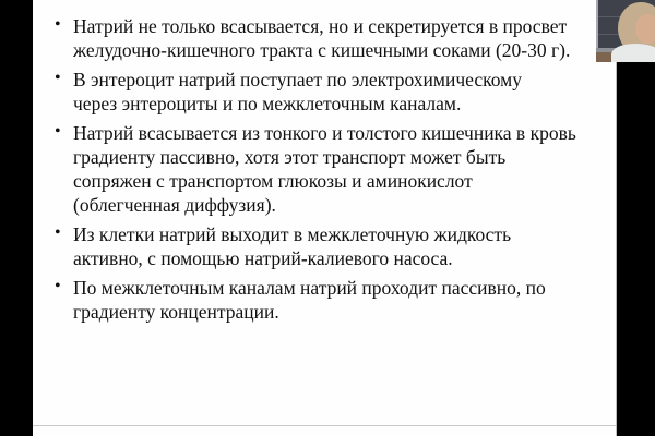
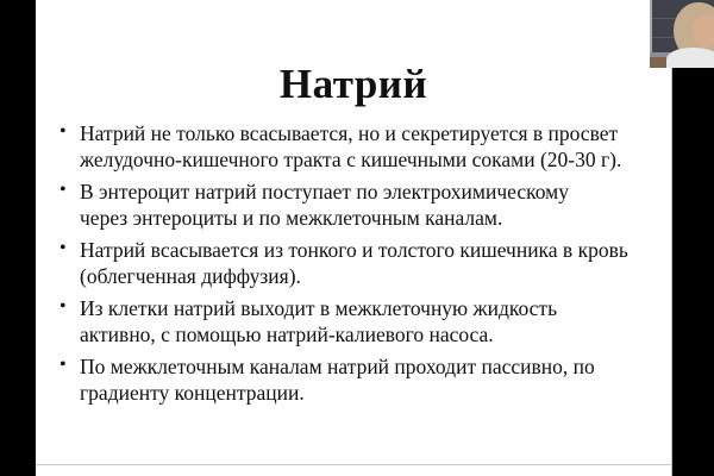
+ Натрий
  •
  Натрий не только всасывается, но и секретируется в просвет
  желудочно-кишечного тракта с кишечными соками (20-30 г).
  •
  В энтероцит натрий поступает по электрохимическому
  через энтероциты и по межклеточным каналам.
  •
  Натрий всасывается из тонкого и толстого кишечника в кровь
- градиенту пассивно, хотя этот транспорт может быть
- сопряжен с транспортом глюкозы и аминокислот
  (облегченная диффузия).
  •
  Из клетки натрий выходит в межклеточную жидкость
  активно, с помощью натрий-калиевого насоса.
  •
  По межклеточным каналам натрий проходит пассивно, по
  градиенту концентрации.
